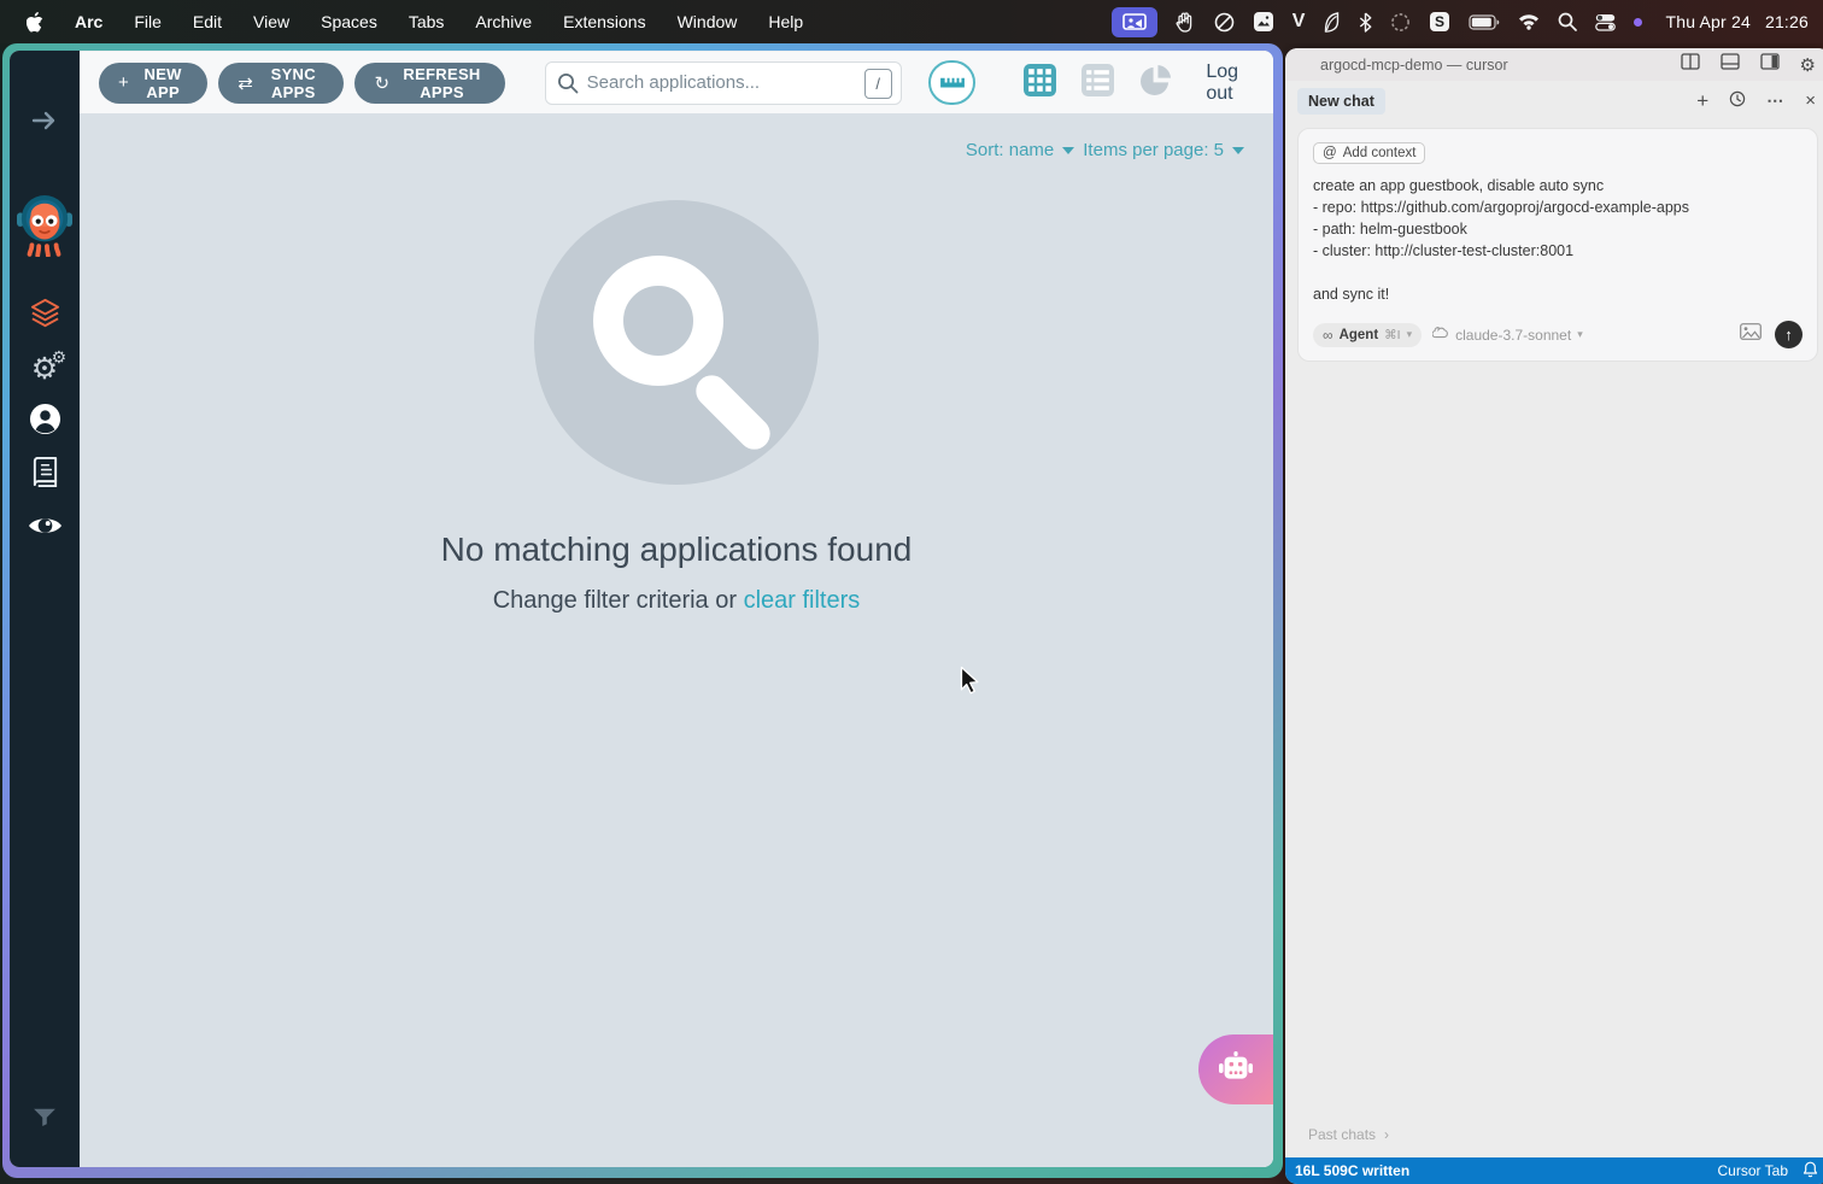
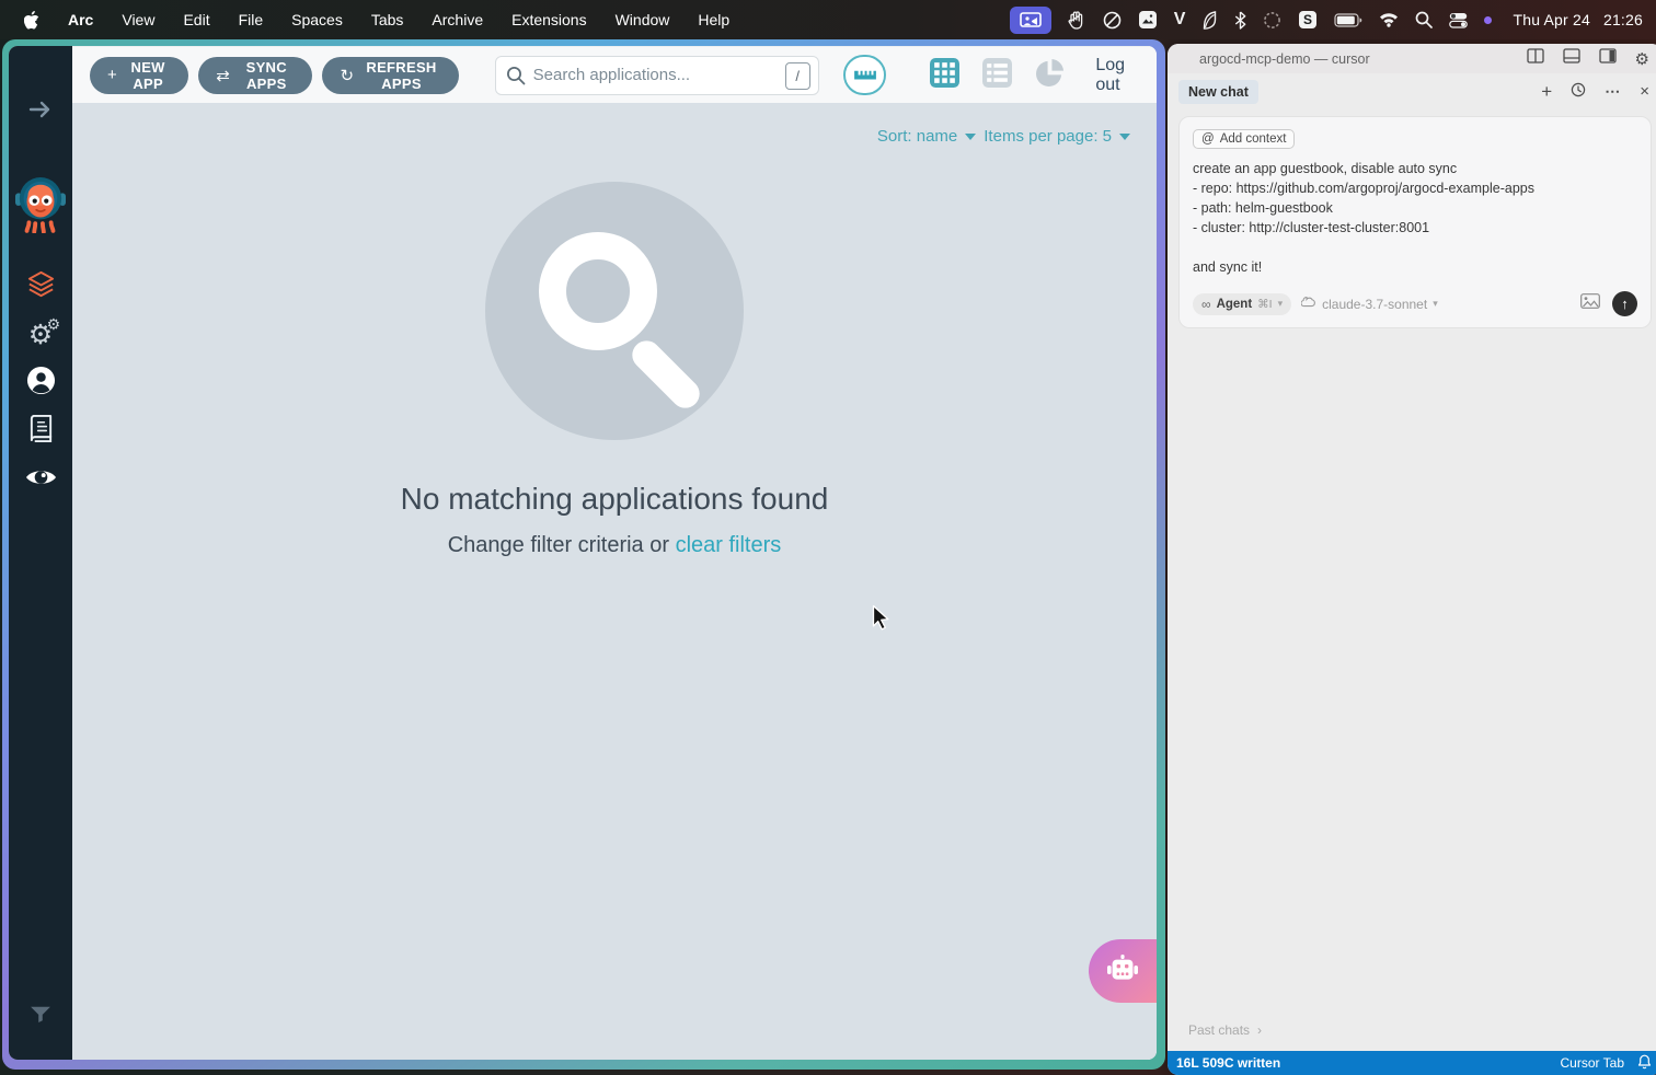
  Arc
- File
+ View
  Edit
- View
+ File
  Spaces
  Tabs
  Archive
  Extensions
  Window
  Help
  V
  S
  Thu Apr 24
  21:26
  argocd-mcp-demo — cursor
  ⚙
  New chat
  +
  ⋯
  ×
  @
  Add context
  create an app guestbook, disable auto sync
  - repo: https://github.com/argoproj/argocd-example-apps
  - path: helm-guestbook
  - cluster: http://cluster-test-cluster:8001
  and sync it!
  ∞
  Agent
  ⌘I
  ▾
  claude-3.7-sonnet
  ▾
  ↑
  Past chats
  ›
  16L 509C written
  Cursor Tab
  ⚙
  ⚙
  +
  NEW APP
  ⇄
  SYNC APPS
  ↻
  REFRESH APPS
  Search applications...
  /
  Log out
  Sort: name
  Items per page: 5
  No matching applications found
  Change filter criteria or clear filters
